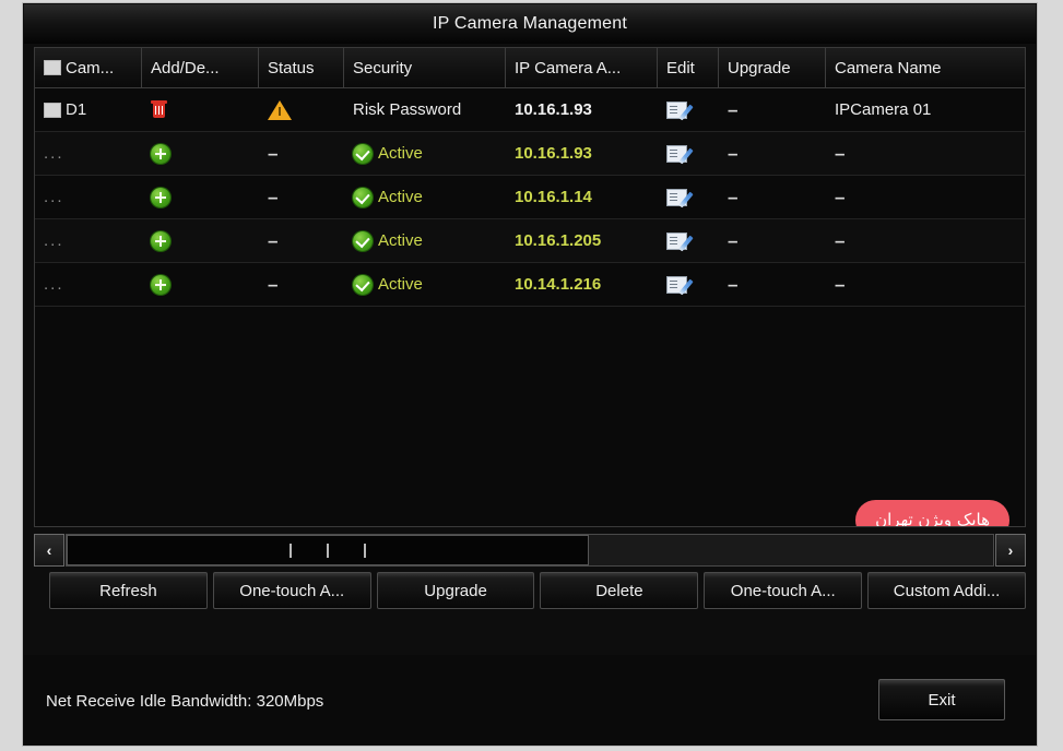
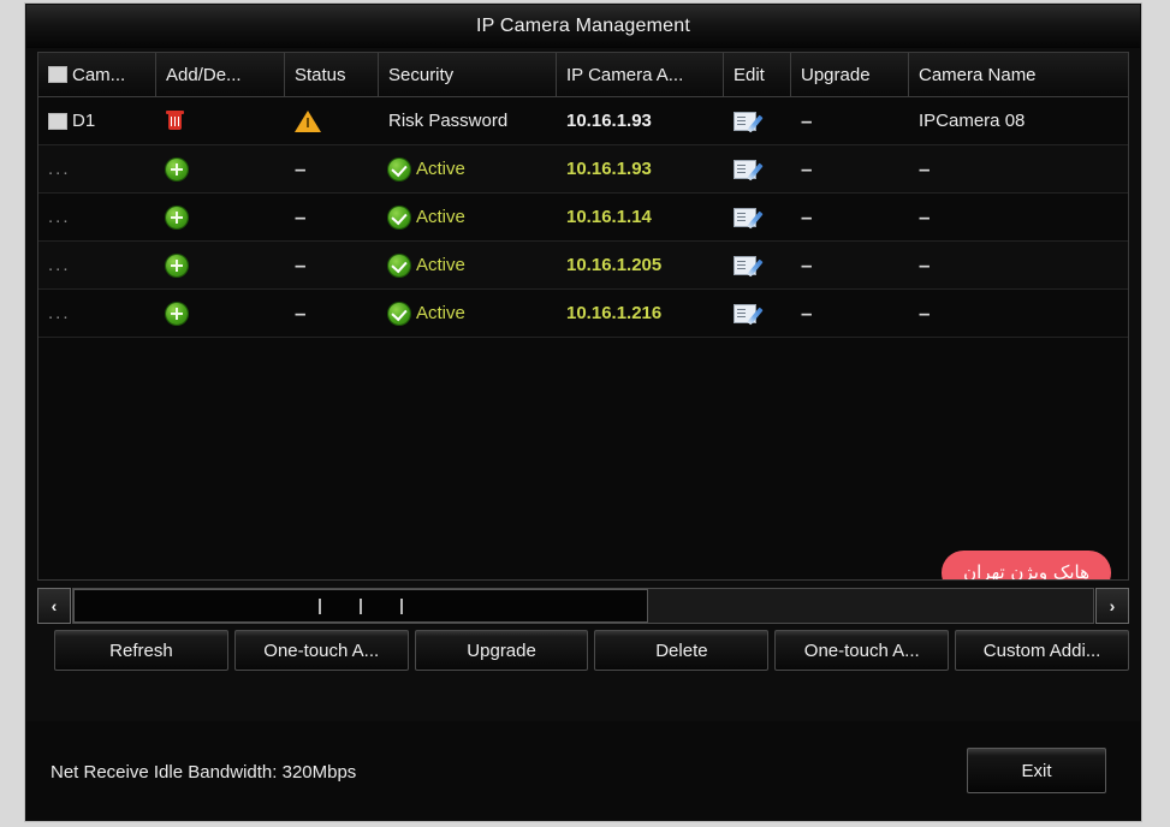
  IP Camera Management
  Cam...
  Add/De...
  Status
  Security
  IP Camera A...
  Edit
  Upgrade
  Camera Name
  D1
  Risk Password
  10.16.1.93
  –
- IPCamera 01
+ IPCamera 08
  ...
  –
  Active
  10.16.1.93
  –
  –
  ...
  –
  Active
  10.16.1.14
  –
  –
  ...
  –
  Active
  10.16.1.205
  –
  –
  ...
  –
  Active
- 10.14.1.216
+ 10.16.1.216
  –
  –
  هایک ویژن تهران
  ‹
  ›
  Refresh
  One-touch A...
  Upgrade
  Delete
  One-touch A...
  Custom Addi...
  Net Receive Idle Bandwidth: 320Mbps
  Exit
